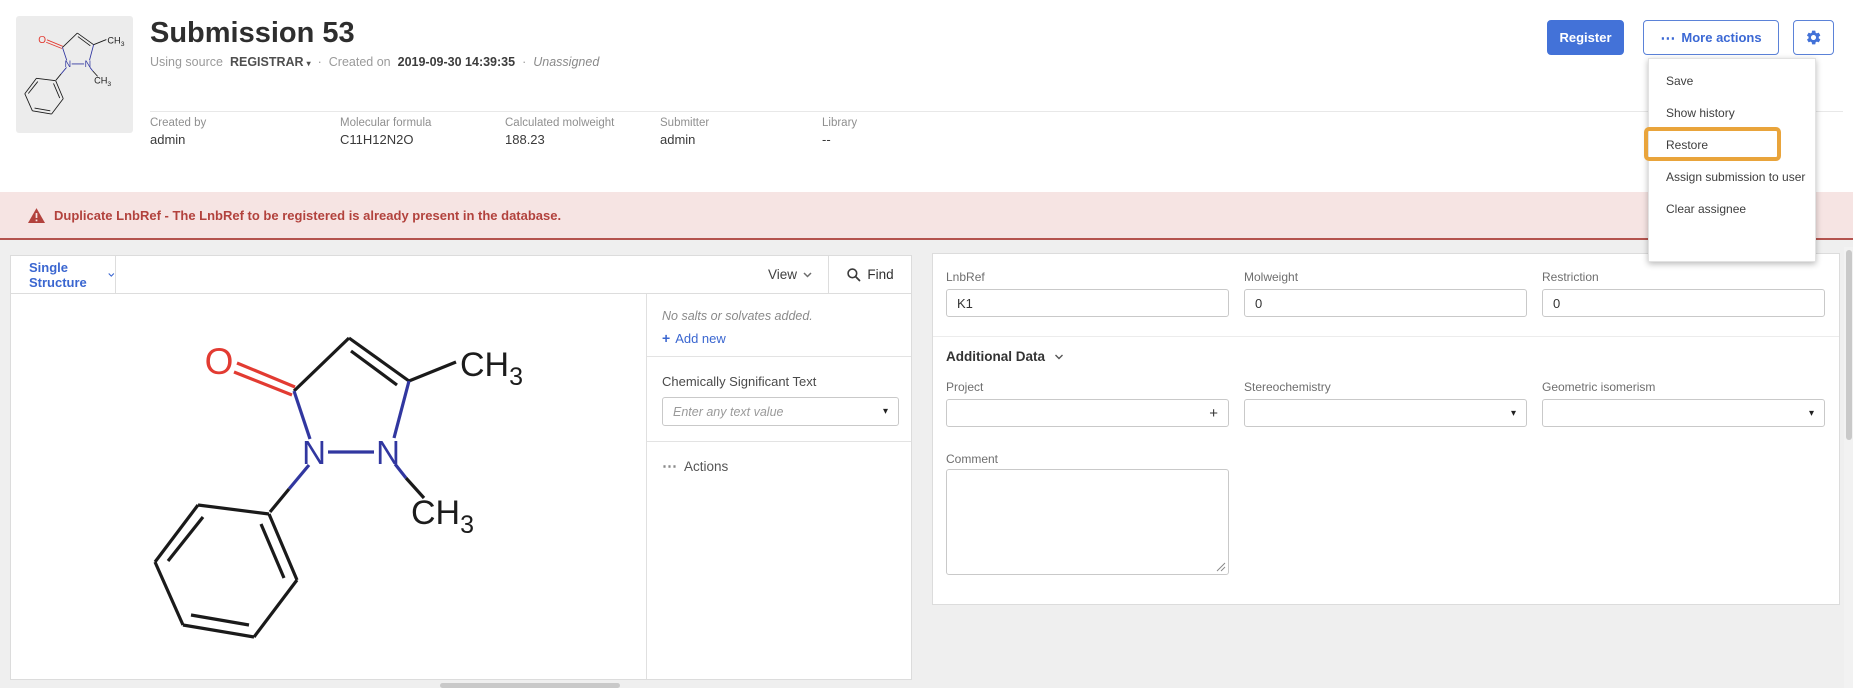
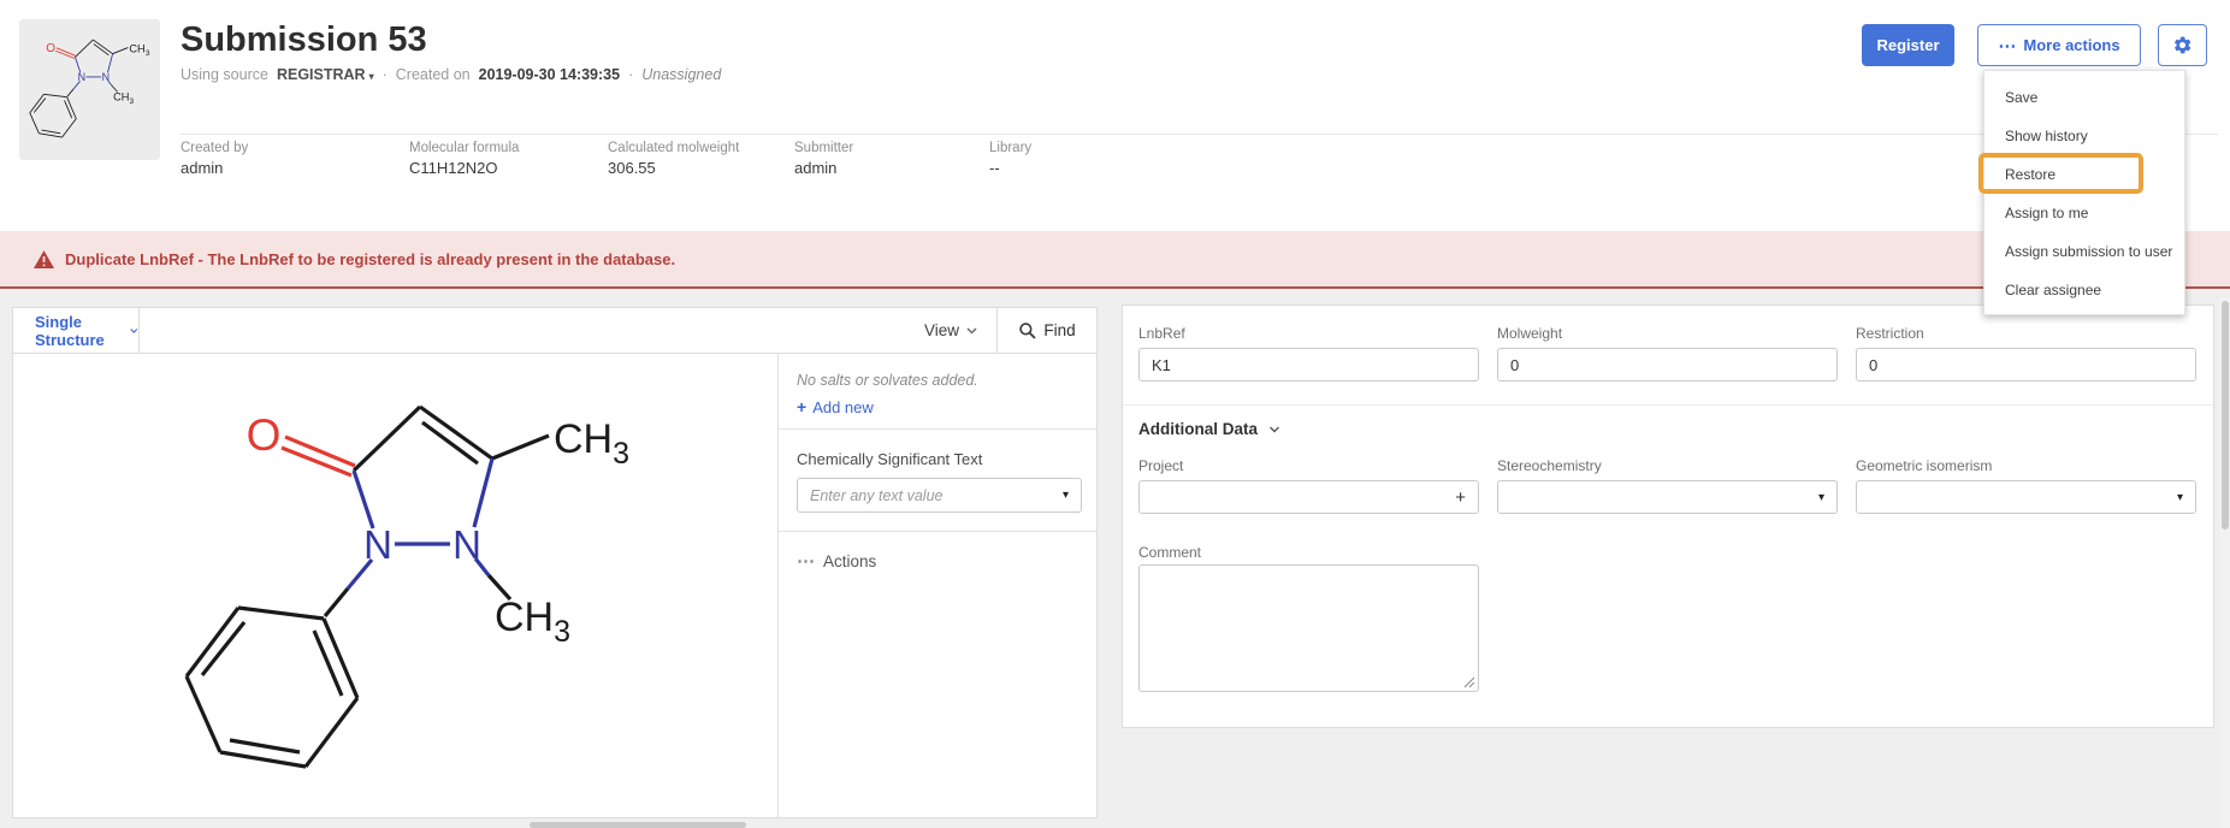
  Submission 53
  Using source
  REGISTRAR ▾
  ·
  Created on
  2019-09-30 14:39:35
  ·
  Unassigned
  Created by
  admin
  Molecular formula
  C11H12N2O
  Calculated molweight
- 188.23
+ 306.55
  Submitter
  admin
  Library
  --
  Register
  ⋯
  More actions
  Duplicate LnbRef - The LnbRef to be registered is already present in the database.
  Single Structure
  View
  Find
  No salts or solvates added.
  +
  Add new
  Chemically Significant Text
  Enter any text value
  ▾
  ⋯
  Actions
  LnbRef
  K1
  Molweight
  0
  Restriction
  0
  Additional Data
  Project
  +
  Stereochemistry
  ▾
  Geometric isomerism
  ▾
  Comment
  Save
  Show history
  Restore
+ Assign to me
  Assign submission to user
  Clear assignee
